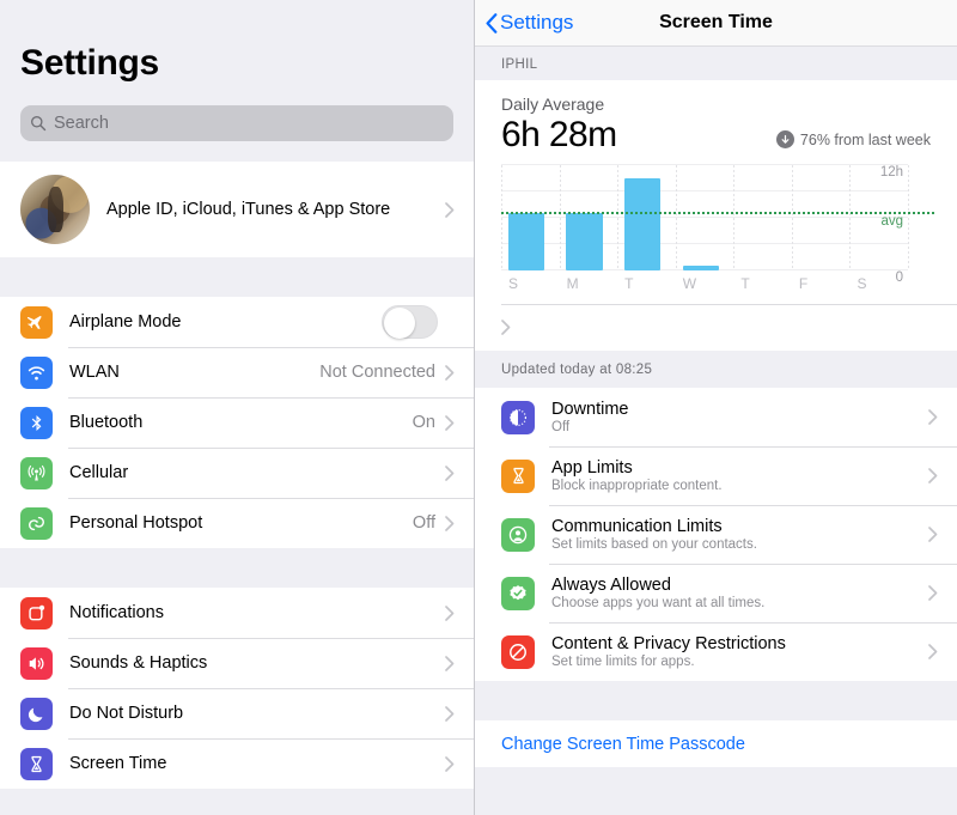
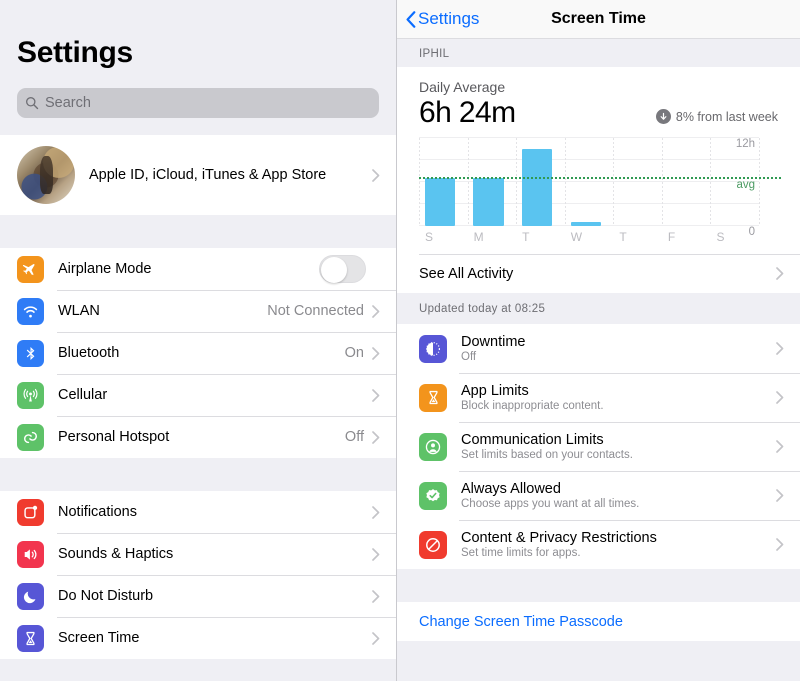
  Settings
  Search
  Apple ID, iCloud, iTunes & App Store
  Airplane Mode
  WLAN
  Not Connected
  Bluetooth
  On
  Cellular
  Personal Hotspot
  Off
  Notifications
  Sounds & Haptics
  Do Not Disturb
  Screen Time
  Settings
  Screen Time
  IPHIL
  Daily Average
- 6h 28m
+ 6h 24m
- 76% from last week
+ 8% from last week
  12h
  avg
  S
  M
  T
  W
  T
  F
  S
+ See All Activity
  Updated today at 08:25
  Downtime
  Off
  App Limits
  Block inappropriate content.
  Communication Limits
  Set limits based on your contacts.
  Always Allowed
  Choose apps you want at all times.
  Content & Privacy Restrictions
  Set time limits for apps.
  Change Screen Time Passcode
